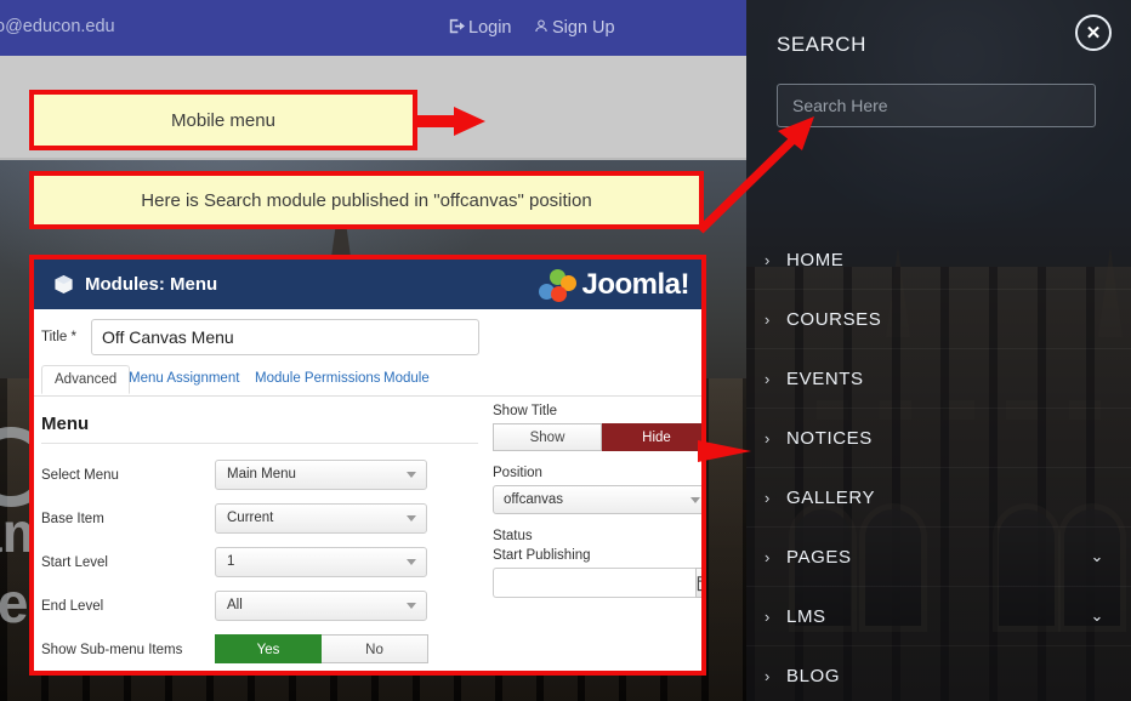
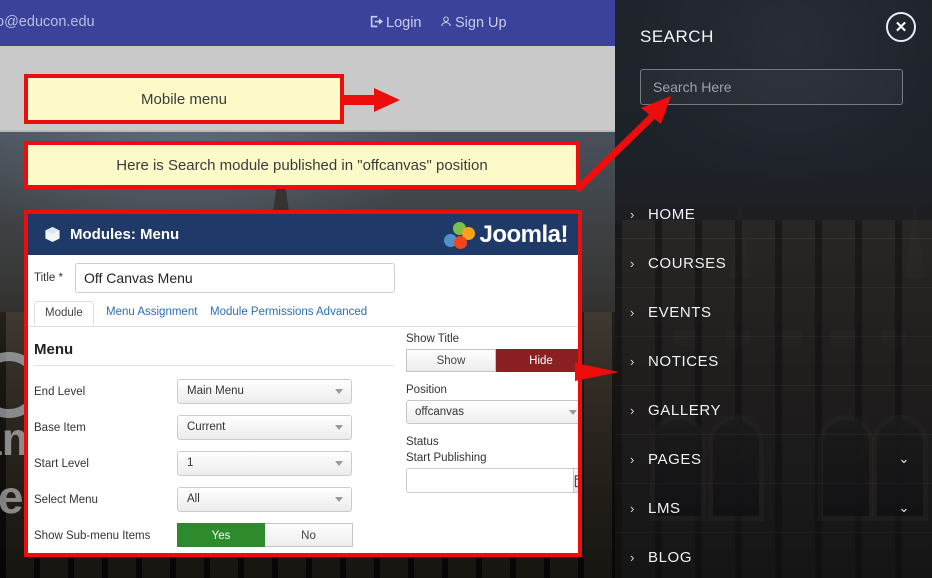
  o@educon.edu
  Login
  Sign Up
  Mobile menu
  Here is Search module published in "offcanvas" position
  Modules: Menu
  Joomla!
  Title *
  Off Canvas Menu
- Advanced
+ Module
  Menu Assignment
  Module Permissions
- Module
+ Advanced
  Menu
- Select Menu
+ End Level
  Main Menu
  Base Item
  Current
  Start Level
  1
- End Level
+ Select Menu
  All
  Show Sub-menu Items
  Yes
  No
  Show Title
  Show
  Hide
  Position
  offcanvas
  Status
  Start Publishing
  ✕
  SEARCH
  Search Here
  ›
  HOME
  ›
  COURSES
  ›
  EVENTS
  ›
  NOTICES
  ›
  GALLERY
  ›
  PAGES
  ⌄
  ›
  LMS
  ⌄
  ›
  BLOG
